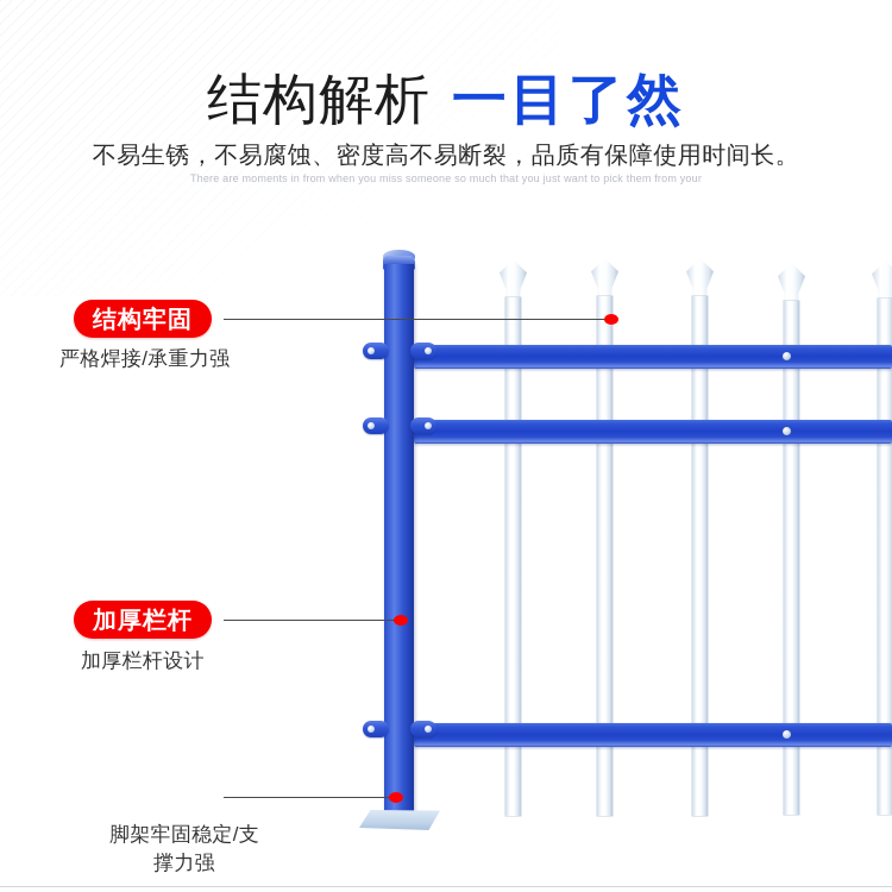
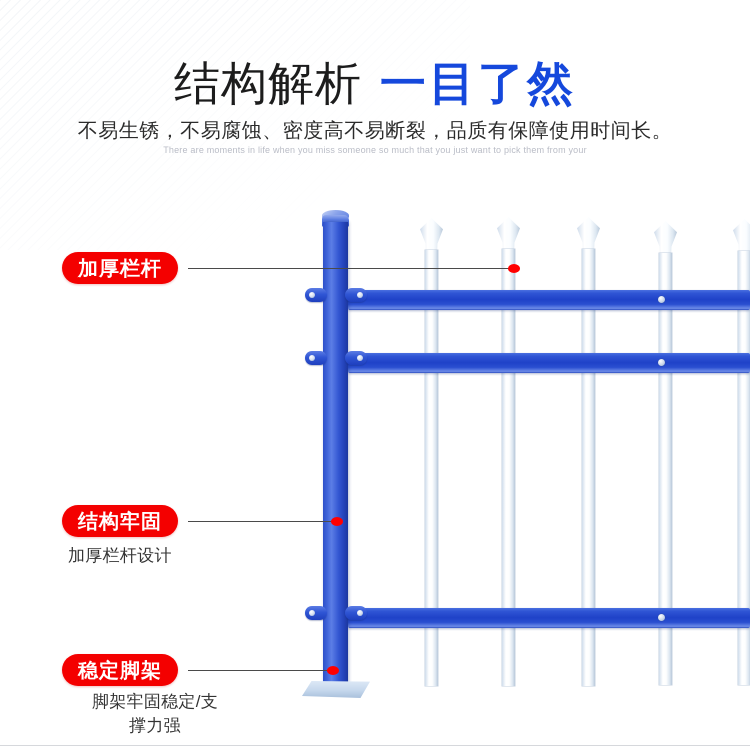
  结构解析 一目了然
  不易生锈，不易腐蚀、密度高不易断裂，品质有保障使用时间长。
- There are moments in from when you miss someone so much that you just want to pick them from your
+ There are moments in life when you miss someone so much that you just want to pick them from your
- 结构牢固
+ 加厚栏杆
- 严格焊接/承重力强
- 加厚栏杆
+ 结构牢固
  加厚栏杆设计
+ 稳定脚架
  脚架牢固稳定/支
  撑力强
